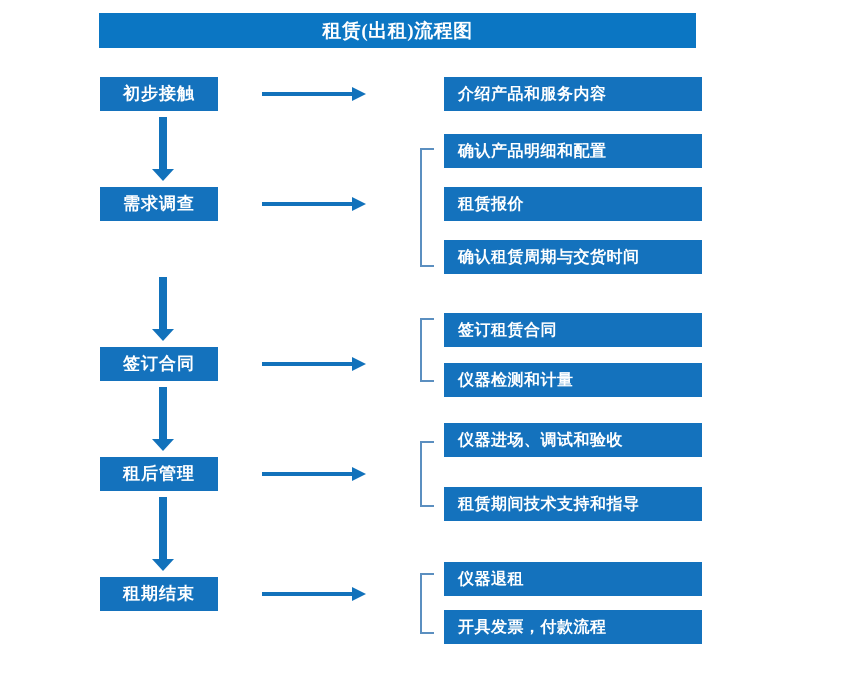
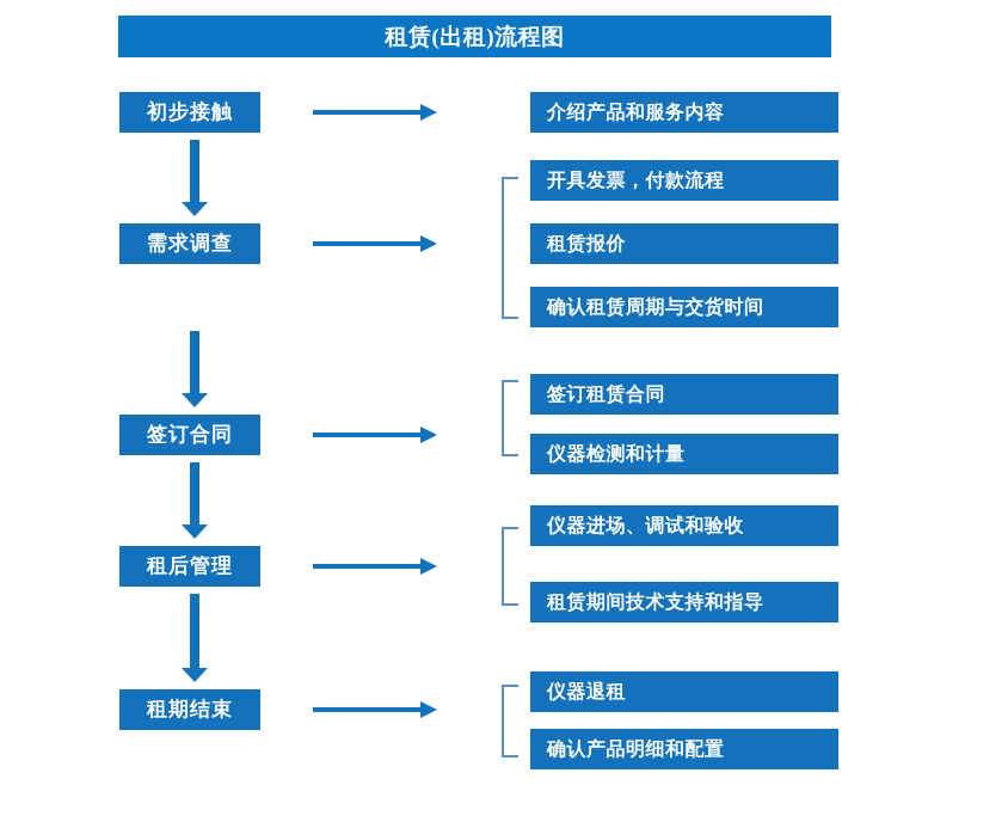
  租赁(出租)流程图
  初步接触
  需求调查
  签订合同
  租后管理
  租期结束
  介绍产品和服务内容
- 确认产品明细和配置
+ 开具发票，付款流程
  租赁报价
  确认租赁周期与交货时间
  签订租赁合同
  仪器检测和计量
  仪器进场、调试和验收
  租赁期间技术支持和指导
  仪器退租
- 开具发票，付款流程
+ 确认产品明细和配置
